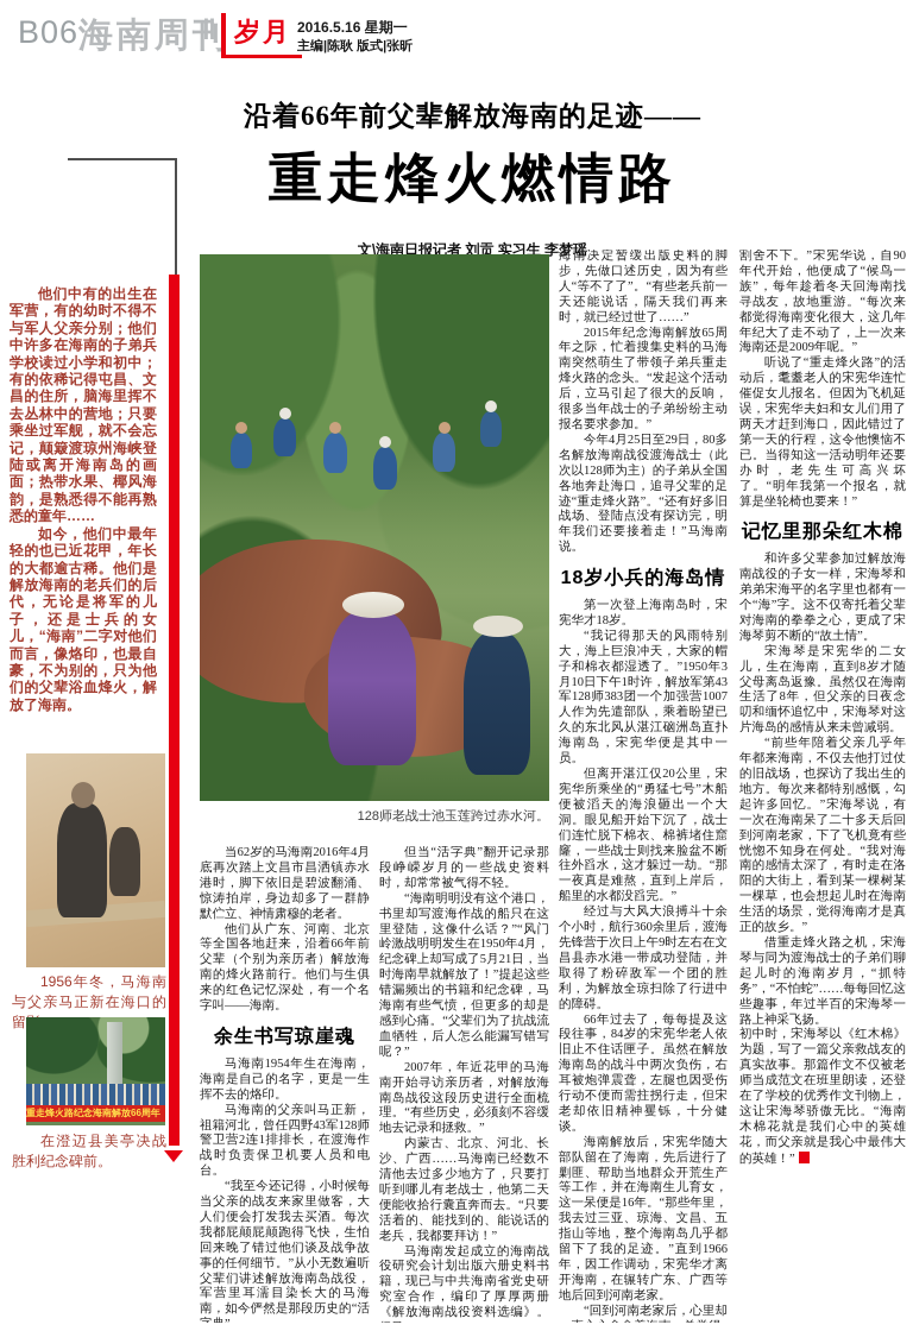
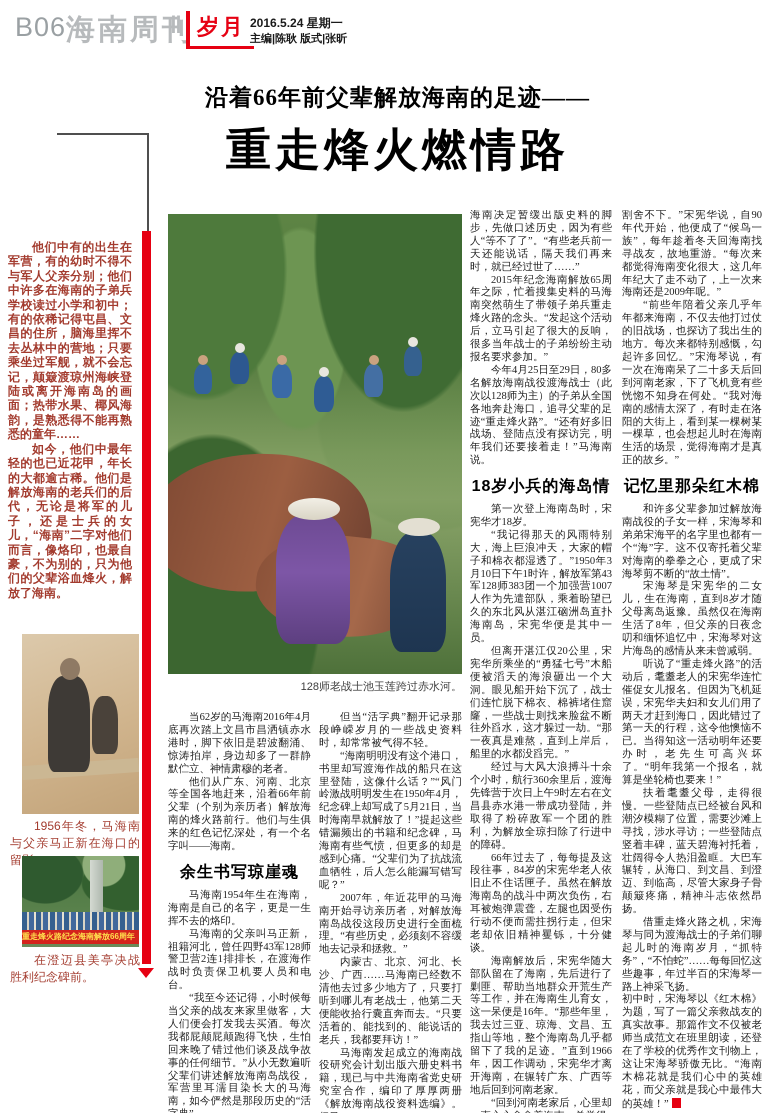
  B06
  海南周刊
  ‖
  岁月
- 2016.5.16 星期一
+ 2016.5.24 星期一
  主编|陈耿 版式|张昕
  沿着66年前父辈解放海南的足迹——
  重走烽火燃情路
- 文\海南日报记者 刘贡 实习生 李梦瑶
  他们中有的出生在军营，有的幼时不得不与军人父亲分别；他们中许多在海南的子弟兵学校读过小学和初中；有的依稀记得屯昌、文昌的住所，脑海里挥不去丛林中的营地；只要乘坐过军舰，就不会忘记，颠簸渡琼州海峡登陆或离开海南岛的画面；热带水果、椰风海韵，是熟悉得不能再熟悉的童年……
  如今，他们中最年轻的也已近花甲，年长的大都逾古稀。他们是解放海南的老兵们的后代，无论是将军的儿子，还是士兵的女儿，“海南”二字对他们而言，像烙印，也最自豪，不为别的，只为他们的父辈浴血烽火，解放了海南。
  128师老战士池玉莲跨过赤水河。
  1956年冬，马海南与父亲马正新在海口的留
  重走烽火路纪念海南解放66周年
  在澄迈县美亭决战胜利纪念碑前。
  当62岁的马海南2016年4月底再次踏上文昌市昌洒镇赤水港时，脚下依旧是碧波翻涌、惊涛拍岸，身边却多了一群静默伫立、神情肃穆的老者。
  他们从广东、河南、北京等全国各地赶来，沿着66年前父辈（个别为亲历者）解放海南的烽火路前行。他们与生俱来的红色记忆深处，有一个名字叫——海南。
  余生书写琼崖魂
  马海南1954年生在海南，海南是自己的名字，更是一生挥不去的烙印。
  马海南的父亲叫马正新，祖籍河北，曾任四野43军128师警卫营2连1排排长，在渡海作战时负责保卫机要人员和电台。
  “我至今还记得，小时候每当父亲的战友来家里做客，大人们便会打发我去买酒。每次我都屁颠屁颠跑得飞快，生怕回来晚了错过他们谈及战争故事的任何细节。”从小无数遍听父辈们讲述解放海南岛战役，军营里耳濡目染长大的马海南，如今俨然是那段历史的“活
  但当“活字典”翻开记录那段峥嵘岁月的一些战史资料时，却常常被气得不轻。
  “海南明明没有这个港口，书里却写渡海作战的船只在这里登陆，这像什么话？”“风门岭激战明明发生在1950年4月，纪念碑上却写成了5月21日，当时海南早就解放了！”提起这些错漏频出的书籍和纪念碑，马海南有些气愤，但更多的却是感到心痛。“父辈们为了抗战流血牺牲，后人怎么能漏写错写呢？”
  2007年，年近花甲的马海南开始寻访亲历者，对解放海南岛战役这段历史进行全面梳理。“有些历史，必须刻不容缓地去记录和拯救。”
  内蒙古、北京、河北、长沙、广西……马海南已经数不清他去过多少地方了，只要打听到哪儿有老战士，他第二天便能收拾行囊直奔而去。“只要活着的、能找到的、能说话的老兵，我都要拜访！”
  马海南发起成立的海南战役研究会计划出版六册史料书籍，现已与中共海南省党史研究室合作，编印了厚厚两册《解放海南战役资料选编》。
  海南决定暂缓出版史料的脚步，先做口述历史，因为有些人“等不了了”。“有些老兵前一天还能说话，隔天我们再来时，就已经过世了……”
  2015年纪念海南解放65周年之际，忙着搜集史料的马海南突然萌生了带领子弟兵重走烽火路的念头。“发起这个活动后，立马引起了很大的反响，很多当年战士的子弟纷纷主动报名要求参加。”
  今年4月25日至29日，80多名解放海南战役渡海战士（此次以128师为主）的子弟从全国各地奔赴海口，追寻父辈的足迹“重走烽火路”。“还有好多旧战场、登陆点没有探访完，明年我们还要接着走！”马海南说。
  18岁小兵的海岛情
  第一次登上海南岛时，宋宪华才18岁。
  “我记得那天的风雨特别大，海上巨浪冲天，大家的帽子和棉衣都湿透了。”1950年3月10日下午1时许，解放军第43军128师383团一个加强营1007人作为先遣部队，乘着盼望已久的东北风从湛江硇洲岛直扑海南岛，宋宪华便是其中一员。
  但离开湛江仅20公里，宋宪华所乘坐的“勇猛七号”木船便被滔天的海浪砸出一个大洞。眼见船开始下沉了，战士们连忙脱下棉衣、棉裤堵住窟窿，一些战士则找来脸盆不断往外舀水，这才躲过一劫。“那一夜真是难熬，直到上岸后，船里的水都没舀完。”
  经过与大风大浪搏斗十余个小时，航行360余里后，渡海先锋营于次日上午9时左右在文昌县赤水港一带成功登陆，并取得了粉碎敌军一个团的胜利，为解放全琼扫除了行进中的障碍。
  66年过去了，每每提及这段往事，84岁的宋宪华老人依旧止不住话匣子。虽然在解放海南岛的战斗中两次负伤，右耳被炮弹震聋，左腿也因受伤行动不便而需拄拐行走，但宋老却依旧精神矍铄，十分健谈。
  海南解放后，宋宪华随大部队留在了海南，先后进行了剿匪、帮助当地群众开荒生产等工作，并在海南生儿育女，这一呆便是16年。“那些年里，我去过三亚、琼海、文昌、五指山等地，整个海南岛几乎都留下了我的足迹。”直到1966年，因工作调动，宋宪华才离开海南，在辗转广东、广西等地后回到河南老家。
  割舍不下。”宋宪华说，自90年代开始，他便成了“候鸟一族”，每年趁着冬天回海南找寻战友，故地重游。“每次来都觉得海南变化很大，这几年年纪大了走不动了，上一次来海南还是2009年呢。”
- 听说了“重走烽火路”的活动后，耄耋老人的宋宪华连忙催促女儿报名。但因为飞机延误，宋宪华夫妇和女儿们用了两天才赶到海口，因此错过了第一天的行程，这令他懊恼不已。当得知这一活动明年还要办时，老先生可高兴坏了。“明年我第一个报名，就算是坐轮椅也要来！”
+ “前些年陪着父亲几乎年年都来海南，不仅去他打过仗的旧战场，也探访了我出生的地方。每次来都特别感慨，勾起许多回忆。”宋海琴说，有一次在海南呆了二十多天后回到河南老家，下了飞机竟有些恍惚不知身在何处。“我对海南的感情太深了，有时走在洛阳的大街上，看到某一棵树某一棵草，也会想起儿时在海南生活的场景，觉得海南才是真正的故乡。”
  记忆里那朵红木棉
  和许多父辈参加过解放海南战役的子女一样，宋海琴和弟弟宋海平的名字里也都有一个“海”字。这不仅寄托着父辈对海南的拳拳之心，更成了宋海琴剪不断的“故土情”。
  宋海琴是宋宪华的二女儿，生在海南，直到8岁才随父母离岛返豫。虽然仅在海南生活了8年，但父亲的日夜念叨和缅怀追忆中，宋海琴对这片海岛的感情从来未曾减弱。
- “前些年陪着父亲几乎年年都来海南，不仅去他打过仗的旧战场，也探访了我出生的地方。每次来都特别感慨，勾起许多回忆。”宋海琴说，有一次在海南呆了二十多天后回到河南老家，下了飞机竟有些恍惚不知身在何处。“我对海南的感情太深了，有时走在洛阳的大街上，看到某一棵树某一棵草，也会想起儿时在海南生活的场景，觉得海南才是真正的故乡。”
+ 听说了“重走烽火路”的活动后，耄耋老人的宋宪华连忙催促女儿报名。但因为飞机延误，宋宪华夫妇和女儿们用了两天才赶到海口，因此错过了第一天的行程，这令他懊恼不已。当得知这一活动明年还要办时，老先生可高兴坏了。“明年我第一个报名，就算是坐轮椅也要来！”
+ 扶着耄耋父母，走得很慢。一些登陆点已经被台风和潮汐模糊了位置，需要沙滩上寻找，涉水寻访；一些登陆点竖着丰碑，蓝天碧海衬托着，壮阔得令人热泪盈眶。大巴车辗转，从海口、到文昌、到澄迈、到临高，尽管大家身子骨颠簸疼痛，精神斗志依然昂扬。
  借重走烽火路之机，宋海琴与同为渡海战士的子弟们聊起儿时的海南岁月，“抓特务”，“不怕蛇”……每每回忆这些趣事，年过半百的宋海琴一路上神采飞扬。
  初中时，宋海琴以《红木棉》为题，写了一篇父亲救战友的真实故事。那篇作文不仅被老师当成范文在班里朗读，还登在了学校的优秀作文刊物上，这让宋海琴骄傲无比。“海南木棉花就是我们心中的英雄花，而父亲就是我心中最伟大的英雄！”
